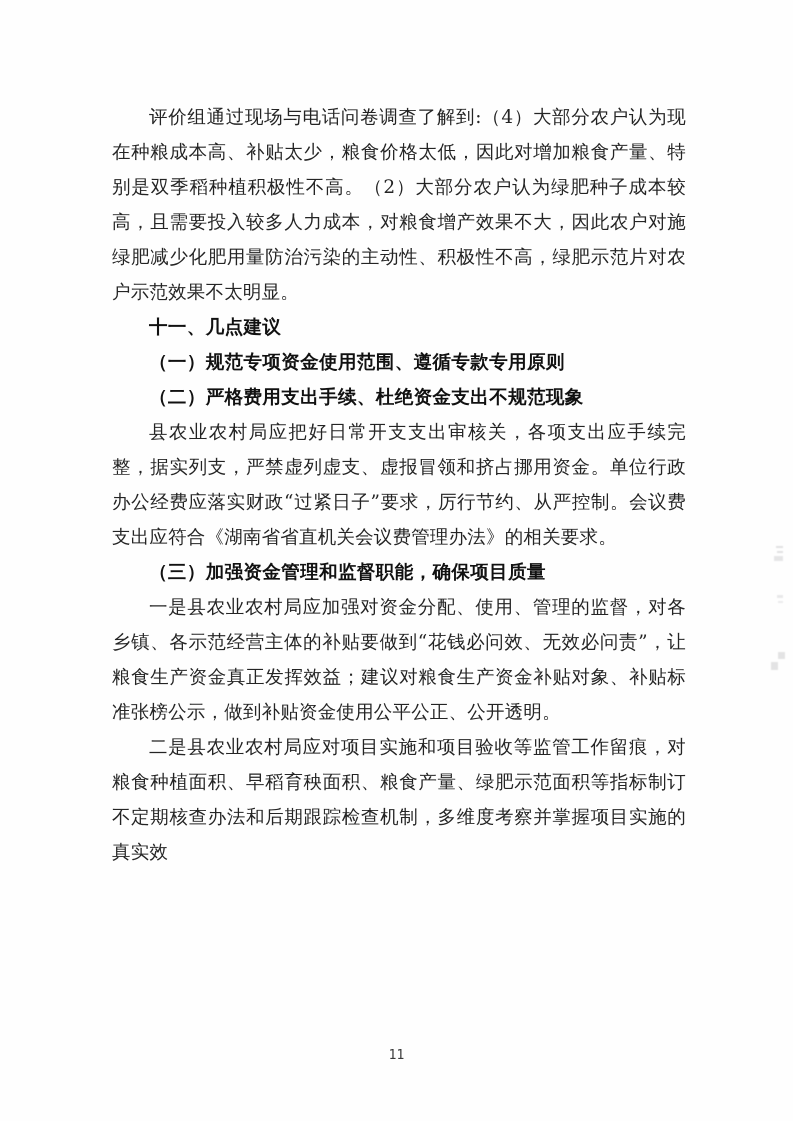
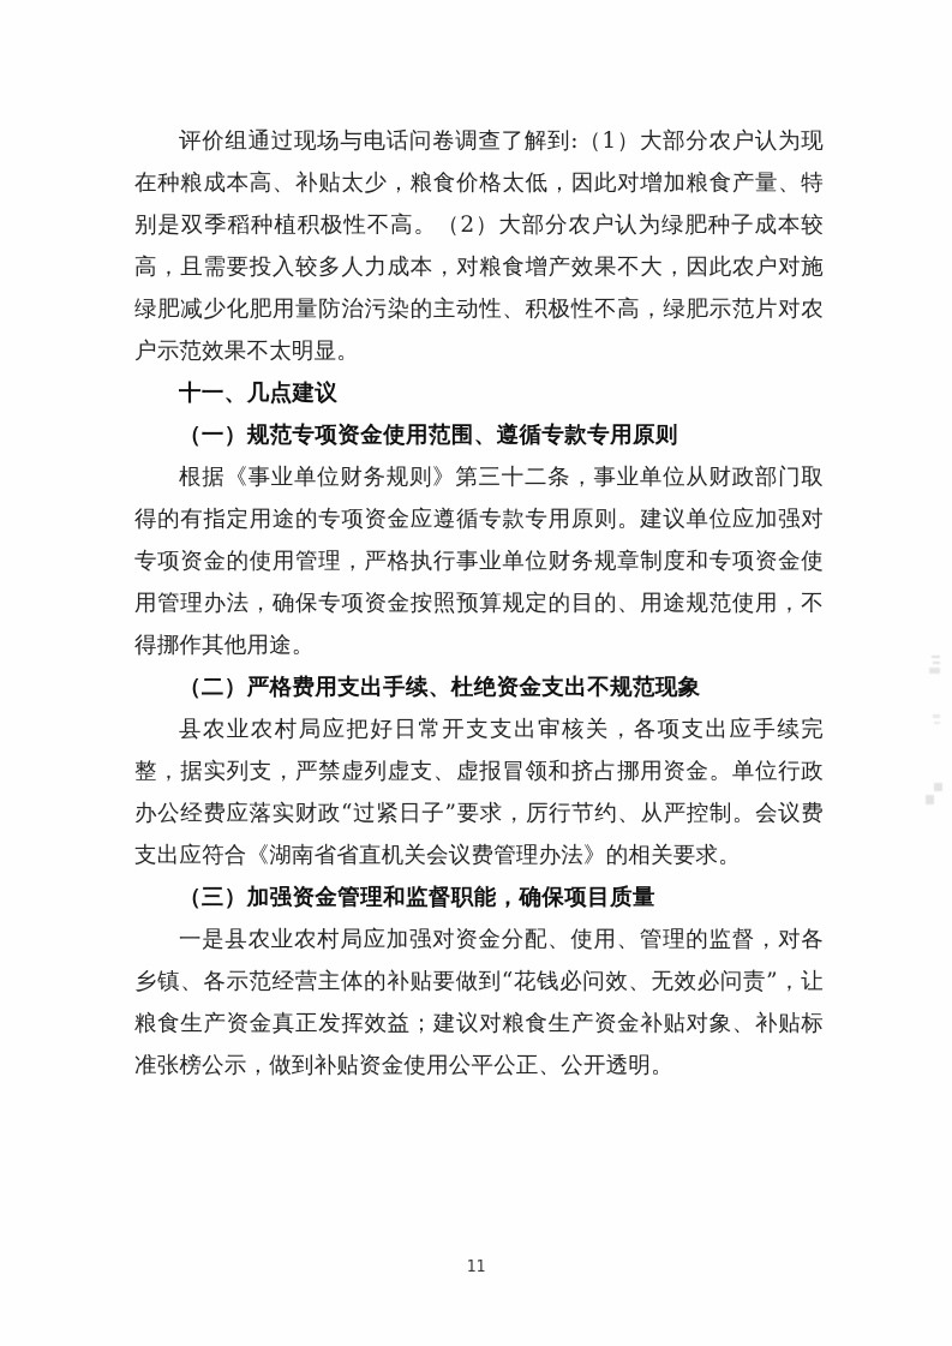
- 评价组通过现场与电话问卷调查了解到:（4）大部分农户认为现在种粮成本高、补贴太少，粮食价格太低，因此对增加粮食产量、特别是双季稻种植积极性不高。（2）大部分农户认为绿肥种子成本较高，且需要投入较多人力成本，对粮食增产效果不大，因此农户对施绿肥减少化肥用量防治污染的主动性、积极性不高，绿肥示范片对农户示范效果不太明显。
+ 评价组通过现场与电话问卷调查了解到:（1）大部分农户认为现在种粮成本高、补贴太少，粮食价格太低，因此对增加粮食产量、特别是双季稻种植积极性不高。（2）大部分农户认为绿肥种子成本较高，且需要投入较多人力成本，对粮食增产效果不大，因此农户对施绿肥减少化肥用量防治污染的主动性、积极性不高，绿肥示范片对农户示范效果不太明显。
  十一、几点建议
  （一）规范专项资金使用范围、遵循专款专用原则
+ 根据《事业单位财务规则》第三十二条，事业单位从财政部门取得的有指定用途的专项资金应遵循专款专用原则。建议单位应加强对专项资金的使用管理，严格执行事业单位财务规章制度和专项资金使用管理办法，确保专项资金按照预算规定的目的、用途规范使用，不得挪作其他用途。
  （二）严格费用支出手续、杜绝资金支出不规范现象
  县农业农村局应把好日常开支支出审核关，各项支出应手续完整，据实列支，严禁虚列虚支、虚报冒领和挤占挪用资金。单位行政办公经费应落实财政“过紧日子”要求，厉行节约、从严控制。会议费支出应符合《湖南省省直机关会议费管理办法》的相关要求。
  （三）加强资金管理和监督职能，确保项目质量
  一是县农业农村局应加强对资金分配、使用、管理的监督，对各乡镇、各示范经营主体的补贴要做到“花钱必问效、无效必问责”，让粮食生产资金真正发挥效益；建议对粮食生产资金补贴对象、补贴标准张榜公示，做到补贴资金使用公平公正、公开透明。
- 二是县农业农村局应对项目实施和项目验收等监管工作留痕，对粮食种植面积、早稻育秧面积、粮食产量、绿肥示范面积等指标制订不定期核查办法和后期跟踪检查机制，多维度考察并掌握项目实施的真实效
  11
